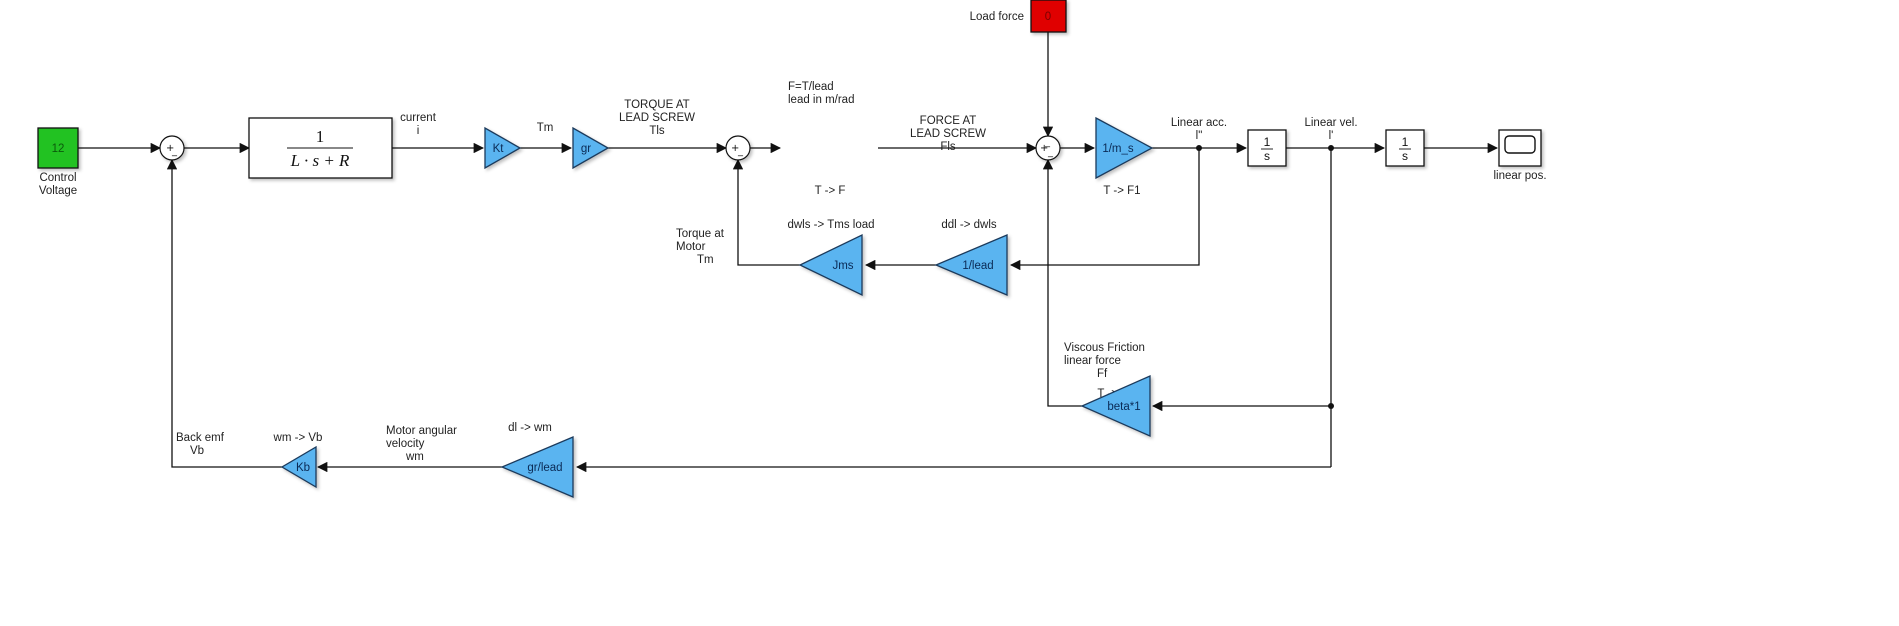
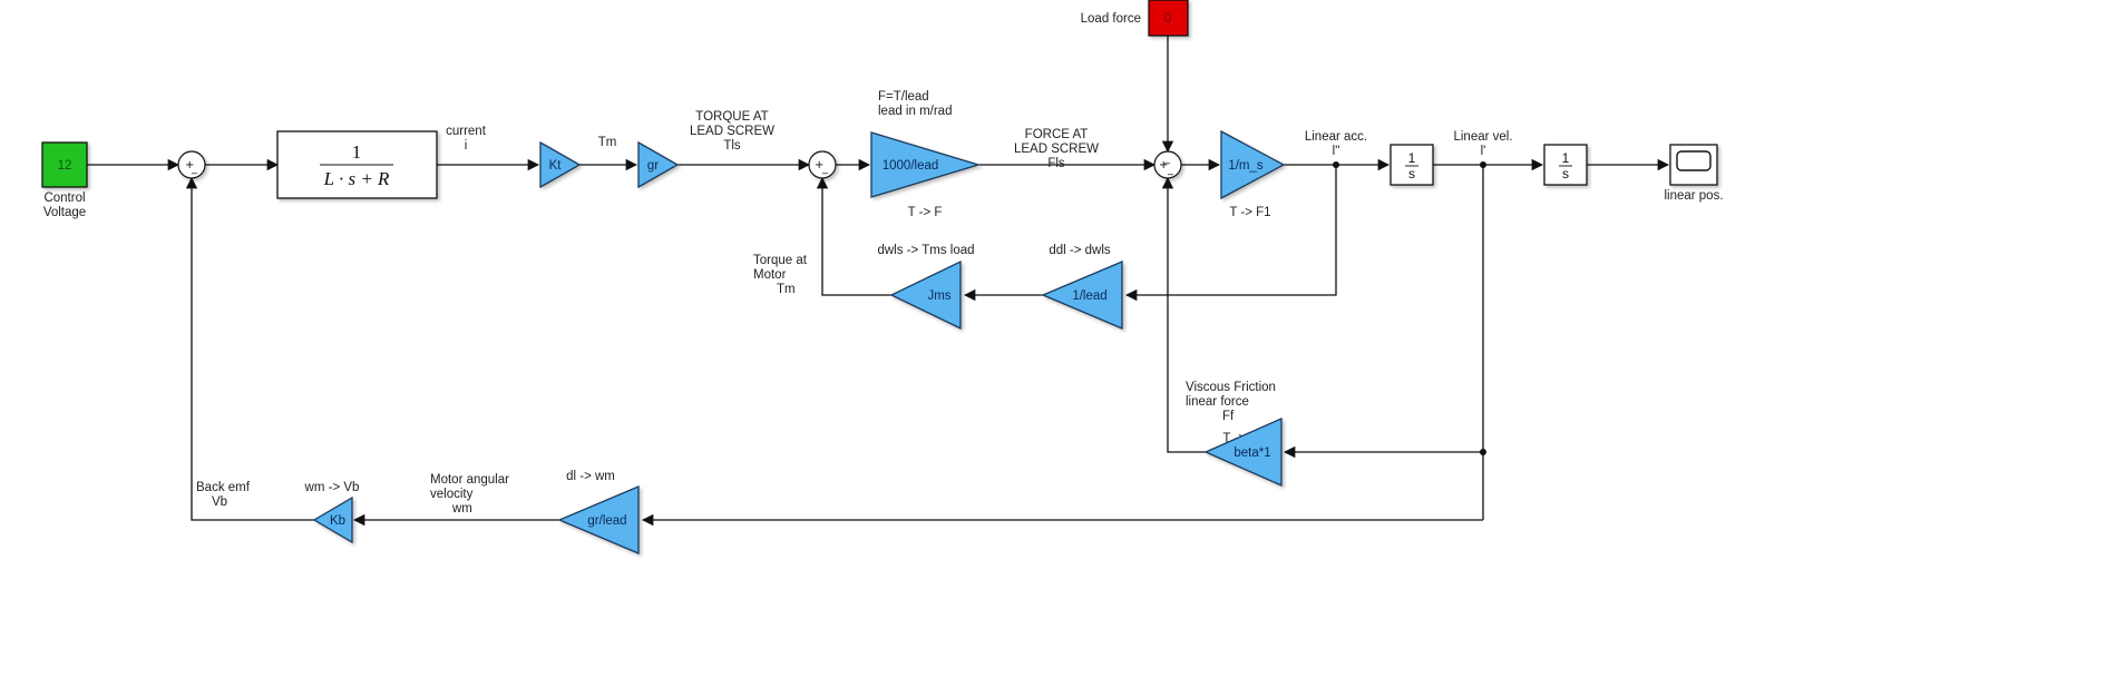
  12
  Control
  Voltage
  +
  _
  1
  L · s + R
  current
  i
  Kt
  Tm
  gr
  TORQUE AT
  LEAD SCREW
  Tls
  +
  _
  F=T/lead
  lead in m/rad
+ 1000/lead
  T -> F
  FORCE AT
  LEAD SCREW
  Fls
  Load force
  0
  +
  _
  _
  1/m_s
  T -> F1
  Linear acc.
  l"
  1
  s
  Linear vel.
  l'
  1
  s
  linear pos.
  Torque at
  Motor
  Tm
  dwls -> Tms load
  Jms
  ddl -> dwls
  1/lead
  Viscous Friction
  linear force
  Ff
  beta*1
  dl -> wm
  gr/lead
  Motor angular
  velocity
  wm
  wm -> Vb
  Kb
  Back emf
  Vb
